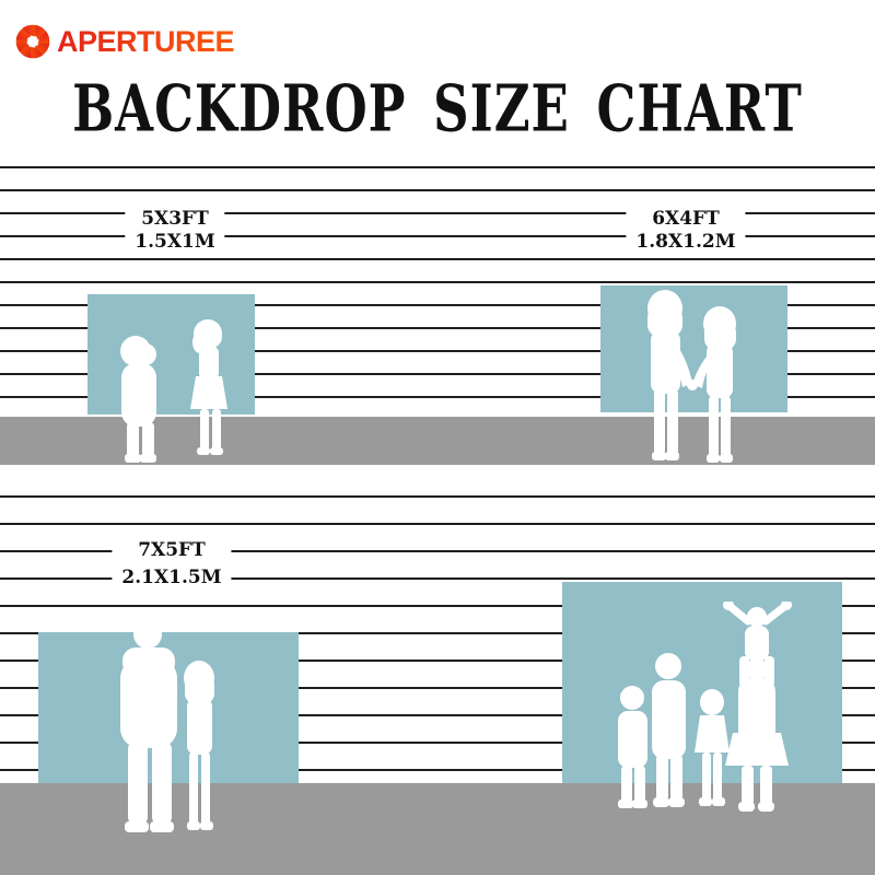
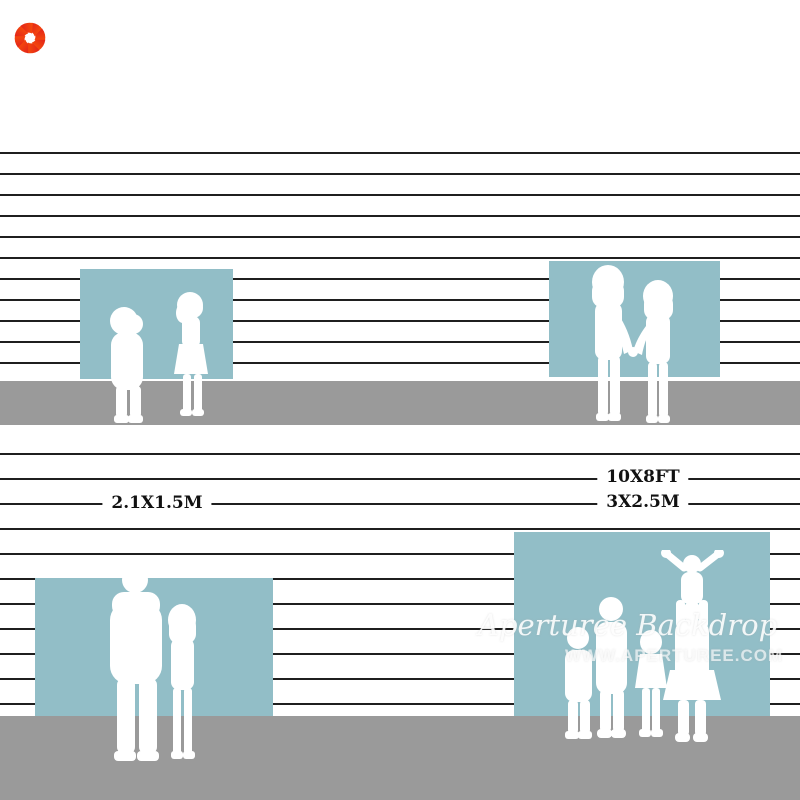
- APERTUREE
- BACKDROP SIZE CHART
- 5X3FT
- 1.5X1M
- 6X4FT
- 1.8X1.2M
- 7X5FT
  2.1X1.5M
+ 10X8FT
+ 3X2.5M
+ Aperturee Backdrop
+ WWW.APERTUREE.COM
